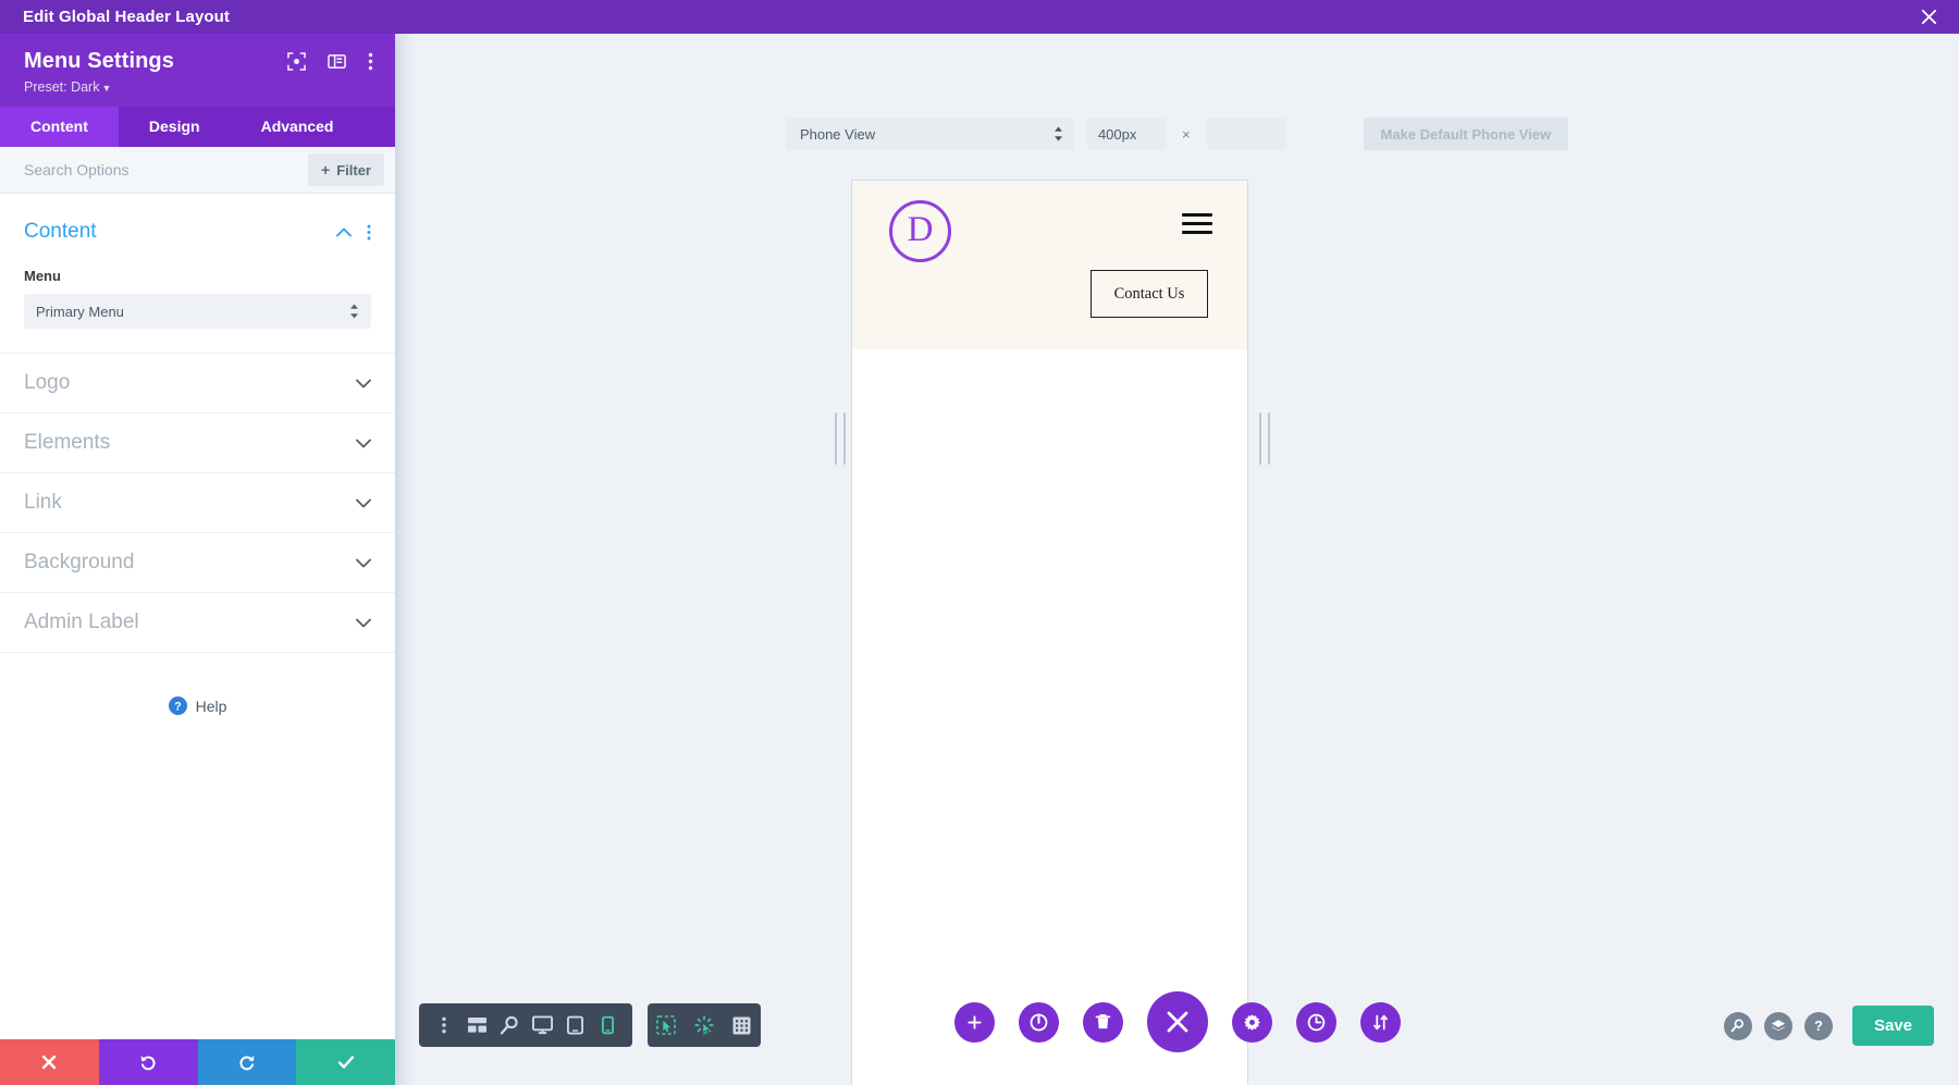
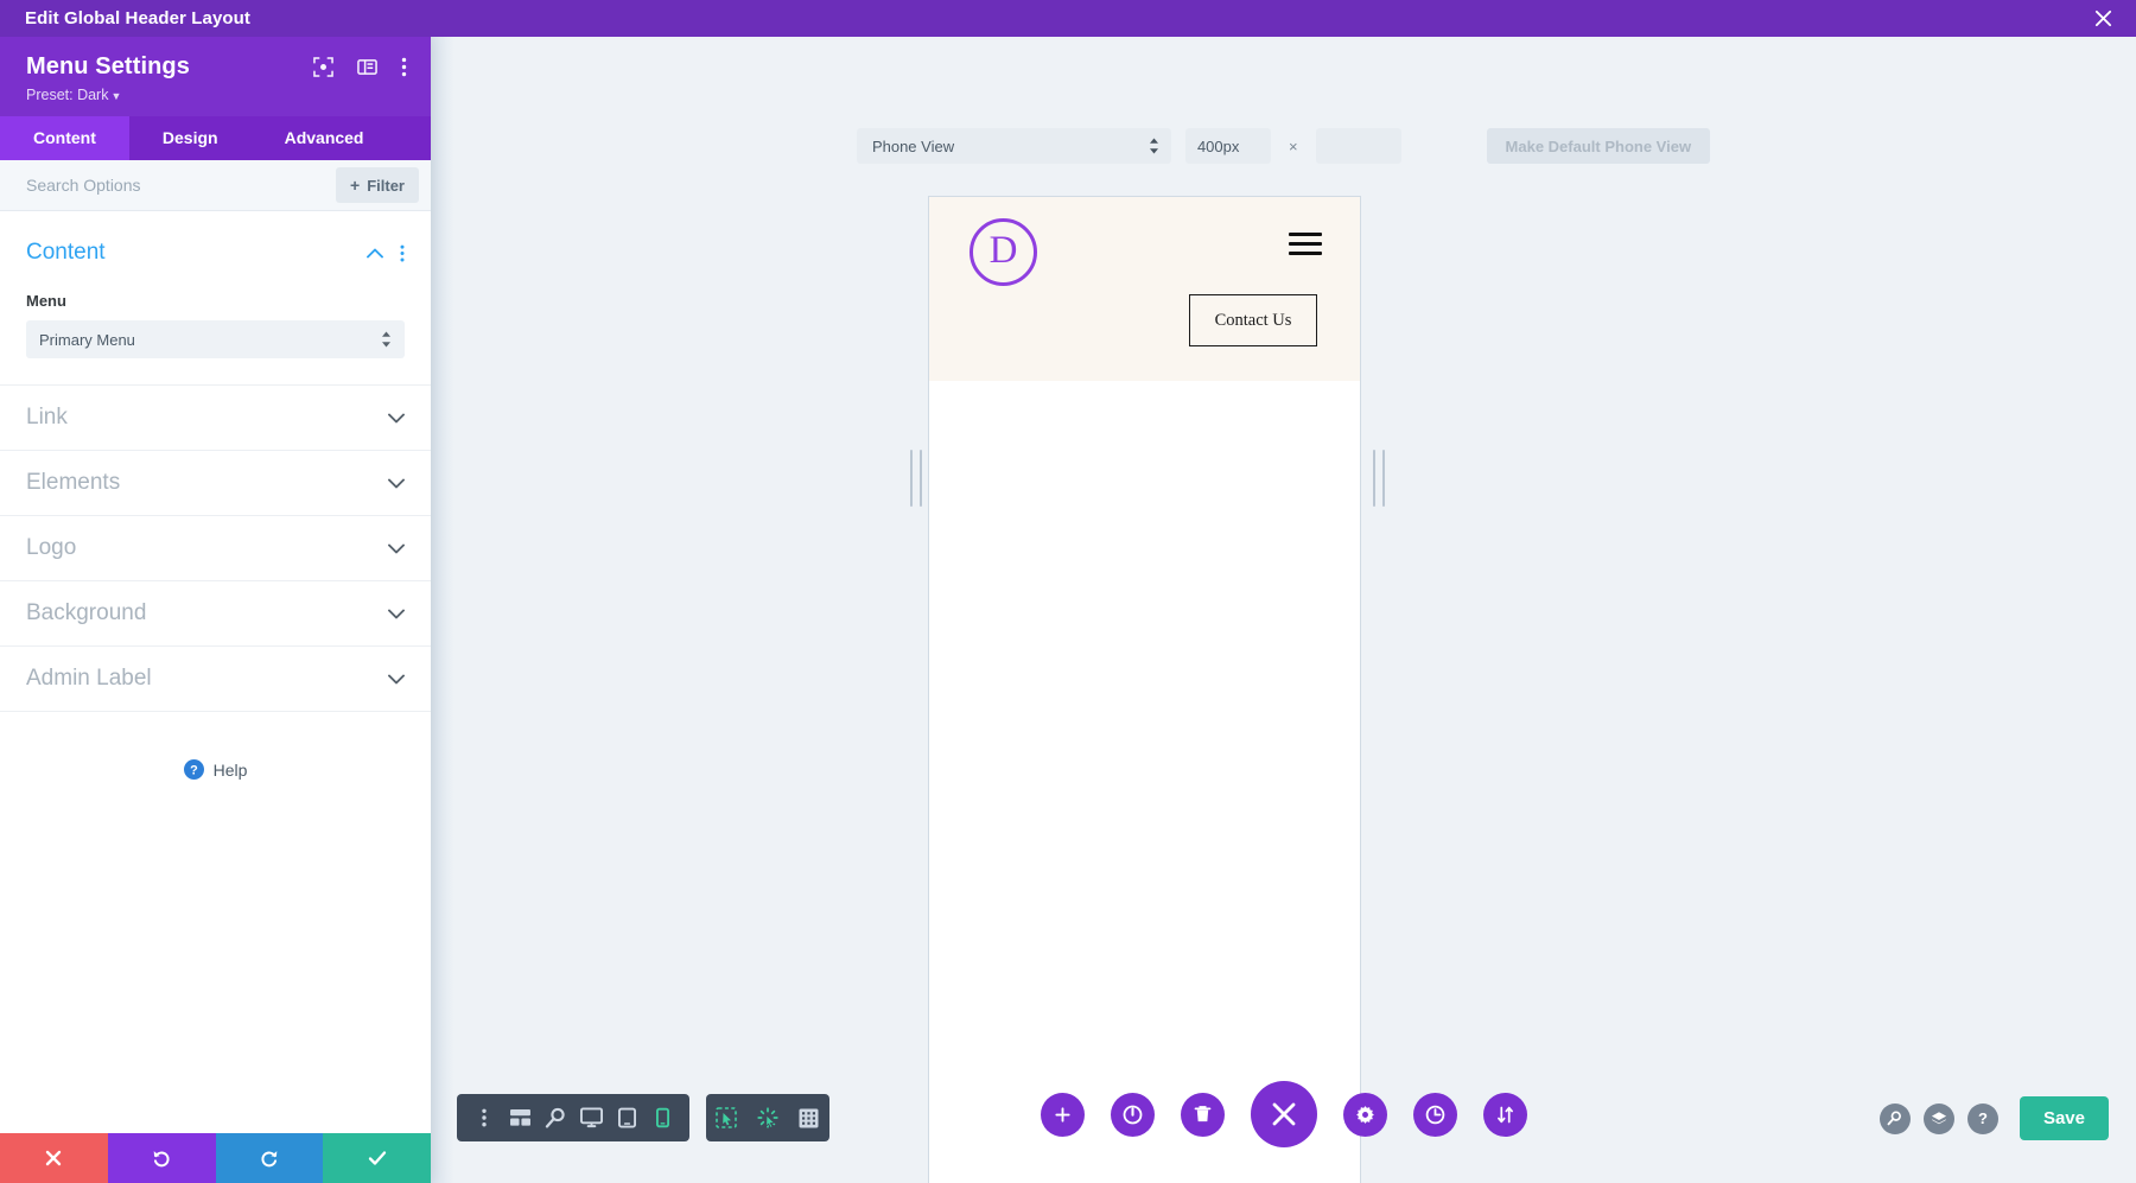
  Edit Global Header Layout
  Menu Settings
  Preset: Dark ▼
  Content
  Design
  Advanced
  Search Options
  +
  Filter
  Content
  Menu
  Primary Menu
- Logo
+ Link
  Elements
- Link
+ Logo
  Background
  Admin Label
  ?
  Help
  Phone View
  400px
  ×
  Make Default Phone View
  D
  Contact Us
  ?
  Save
